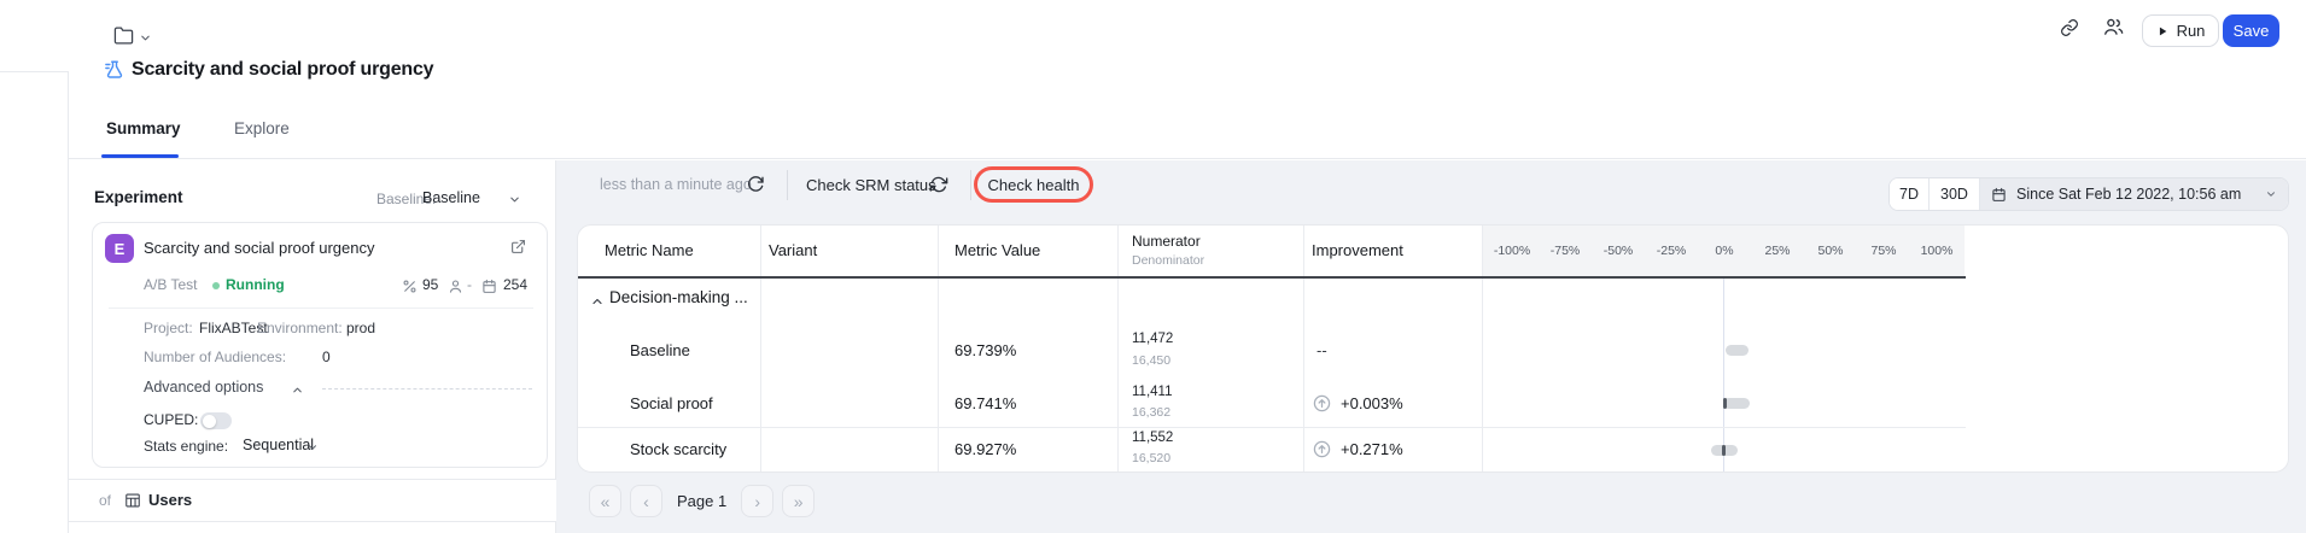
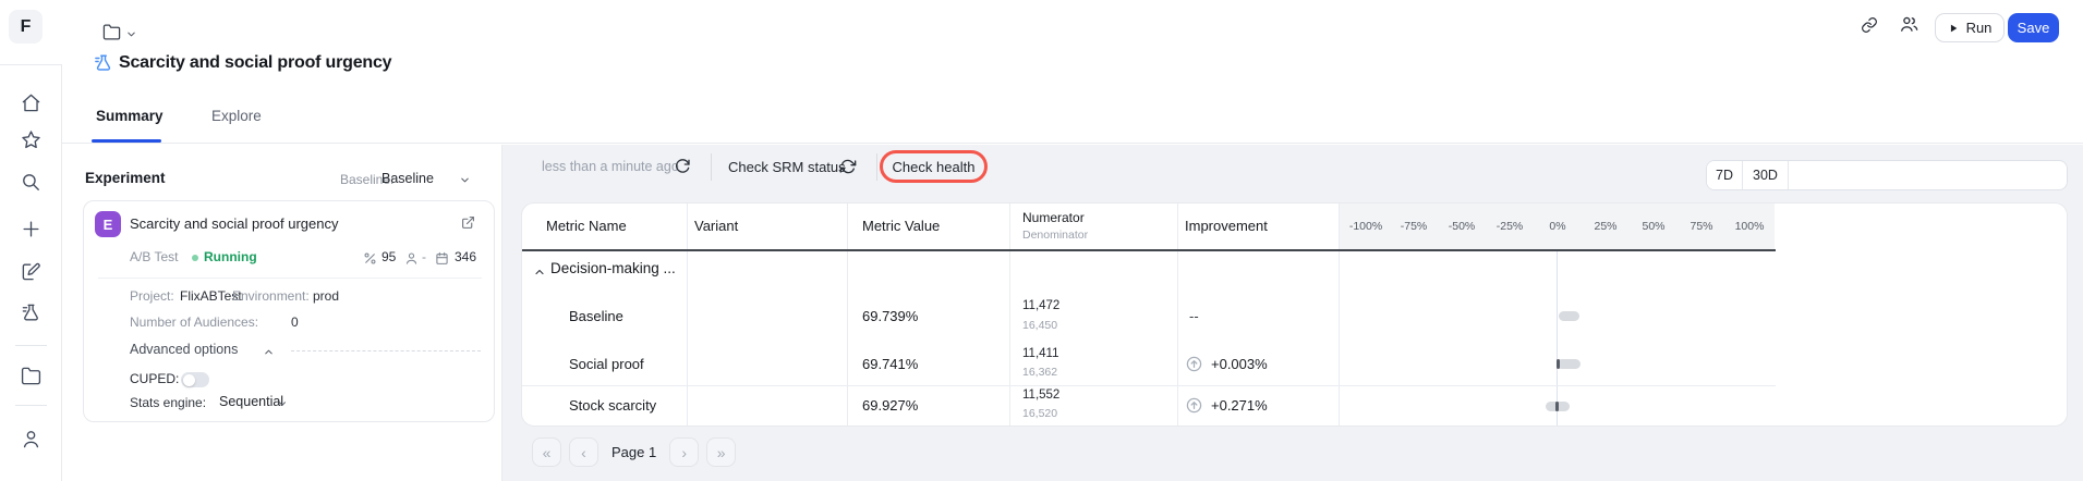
+ F
  Scarcity and social proof urgency
  Run
  Save
  Summary
  Explore
  Experiment
  Baseline:
  Baseline
  E
  Scarcity and social proof urgency
  A/B Test
  Running
  95
  -
- 254
+ 346
  Project:
  FlixABTest
  Environment:
  prod
  Number of Audiences:
  0
  Advanced options
  CUPED:
  Stats engine:
  Sequential
- of
- Users
  less than a minute ago
  Check SRM status
  Check health
  7D
  30D
- Since Sat Feb 12 2022, 10:56 am
  Metric Name
  Variant
  Metric Value
  Numerator
  Denominator
  Improvement
  -100%
  -75%
  -50%
  -25%
  0%
  25%
  50%
  75%
  100%
  Decision-making ...
  Baseline
  69.739%
  11,472
  16,450
  --
  Social proof
  69.741%
  11,411
  16,362
  +0.003%
  Stock scarcity
  69.927%
  11,552
  16,520
  +0.271%
  «
  ‹
  Page 1
  ›
  »
